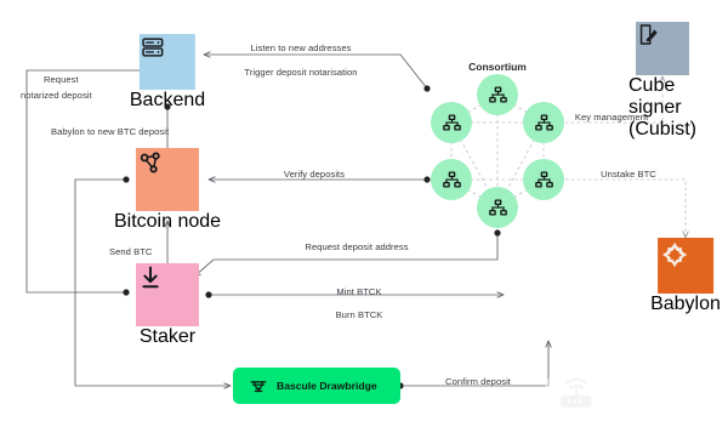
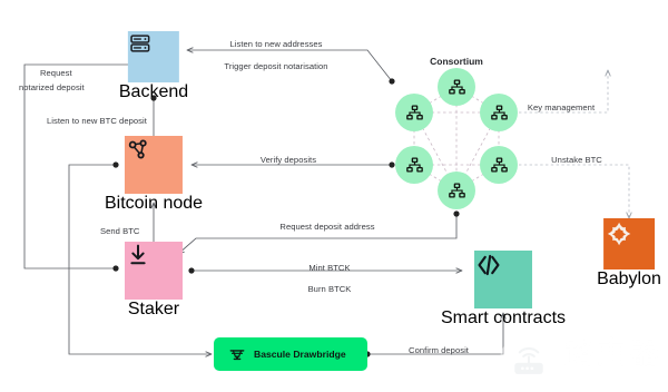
  Backend
  Bitcoin node
  Staker
  Consortium
- Cube signer (Cubist)
  Babylon
+ Smart contracts
  Bascule Drawbridge
  Listen to new addresses
  Trigger deposit notarisation
  Request
  notarized deposit
- Babylon to new BTC deposit
+ Listen to new BTC deposit
  Verify deposits
  Key management
  Unstake BTC
  Send BTC
  Request deposit address
  Mint BTCK
  Burn BTCK
  Confirm deposit
